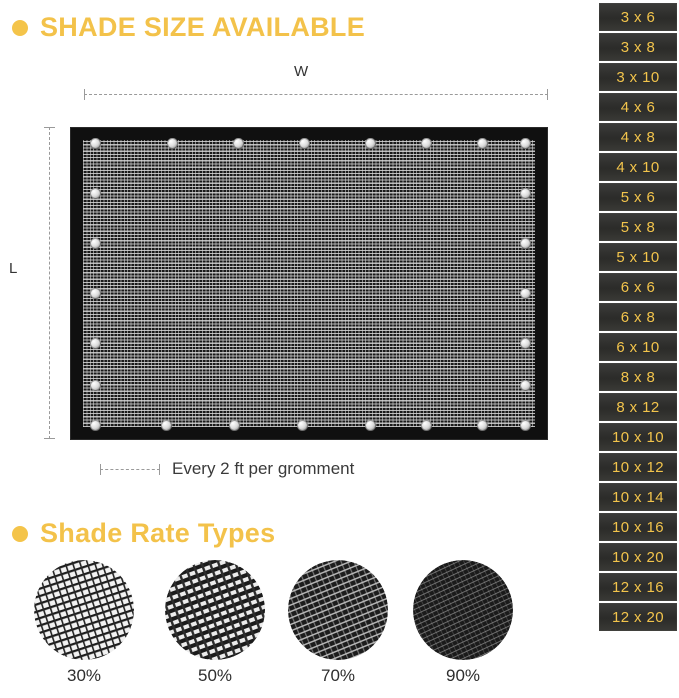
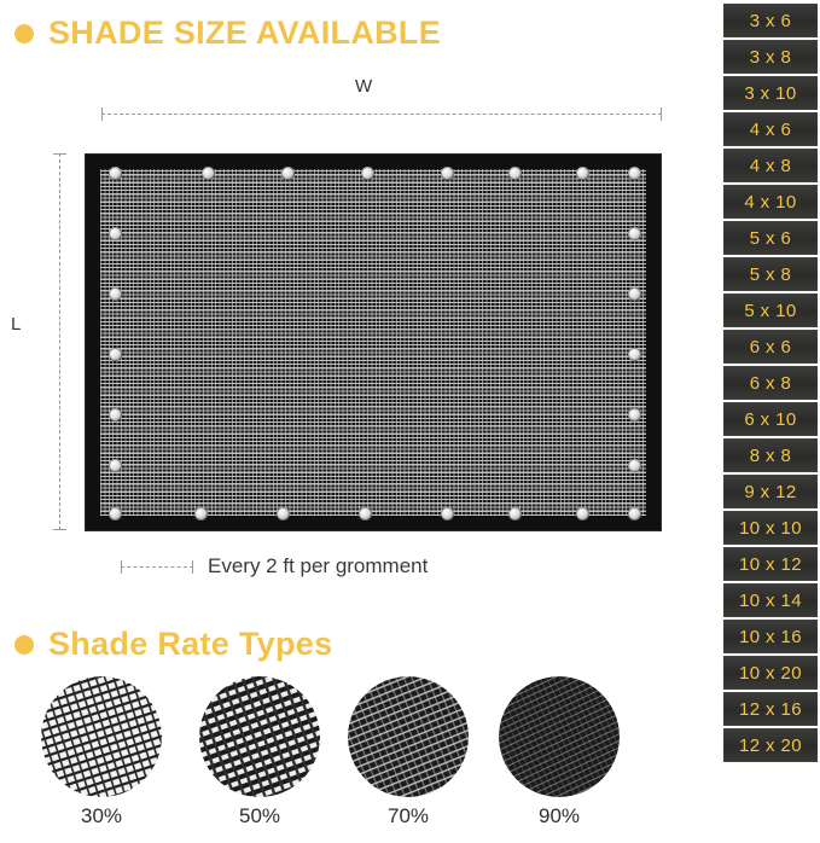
  SHADE SIZE AVAILABLE
  W
  L
  Every 2 ft per gromment
  Shade Rate Types
  30%
  50%
  70%
  90%
  3 x 6
  3 x 8
  3 x 10
  4 x 6
  4 x 8
  4 x 10
  5 x 6
  5 x 8
  5 x 10
  6 x 6
  6 x 8
  6 x 10
  8 x 8
- 8 x 12
+ 9 x 12
  10 x 10
  10 x 12
  10 x 14
  10 x 16
  10 x 20
  12 x 16
  12 x 20
